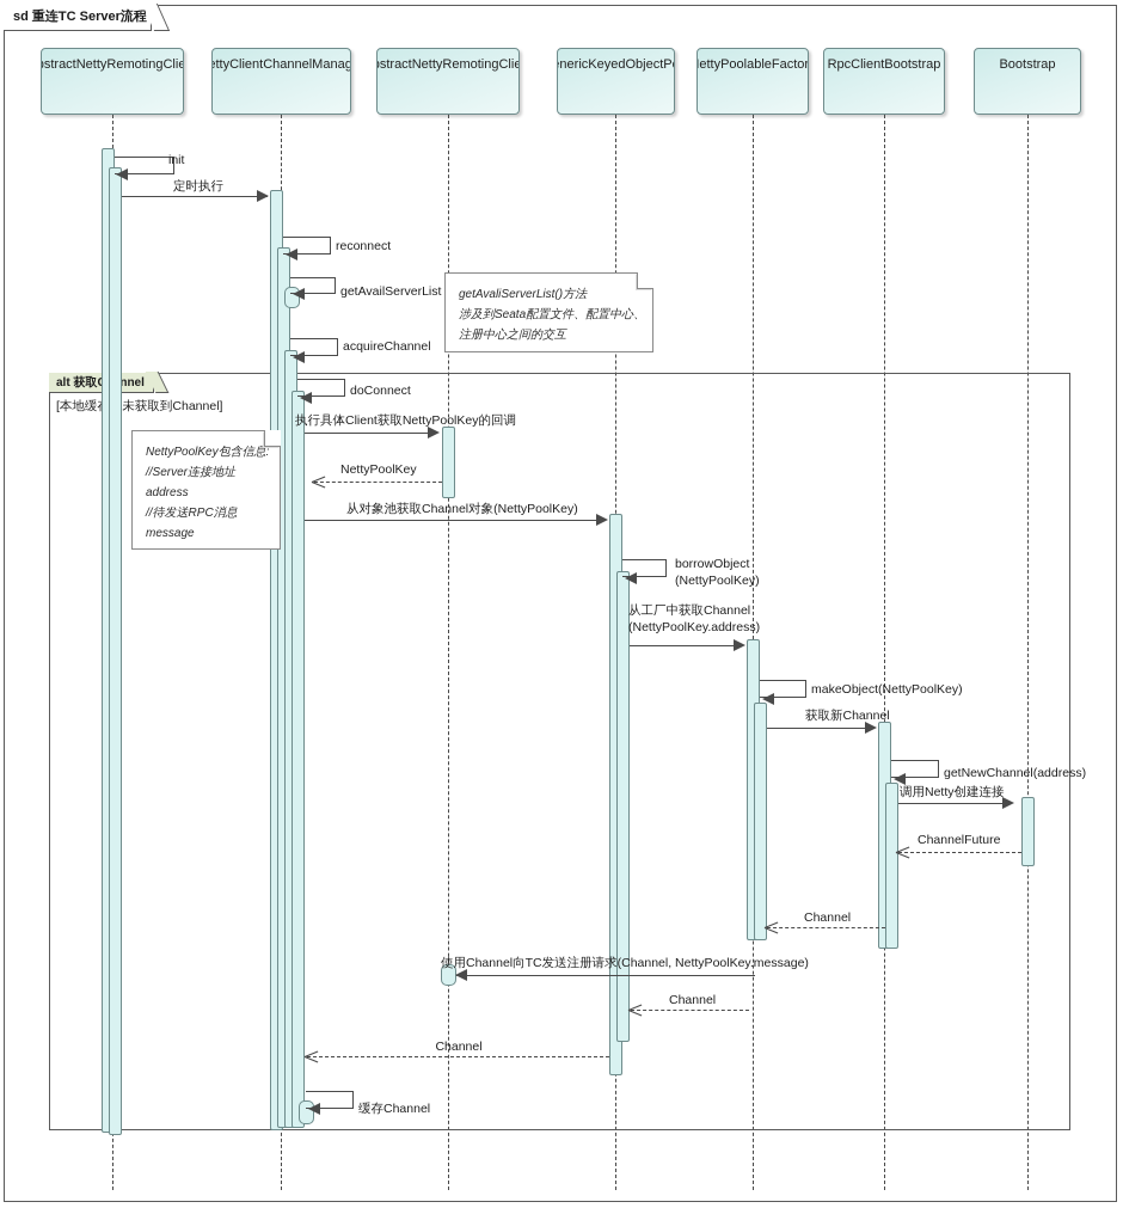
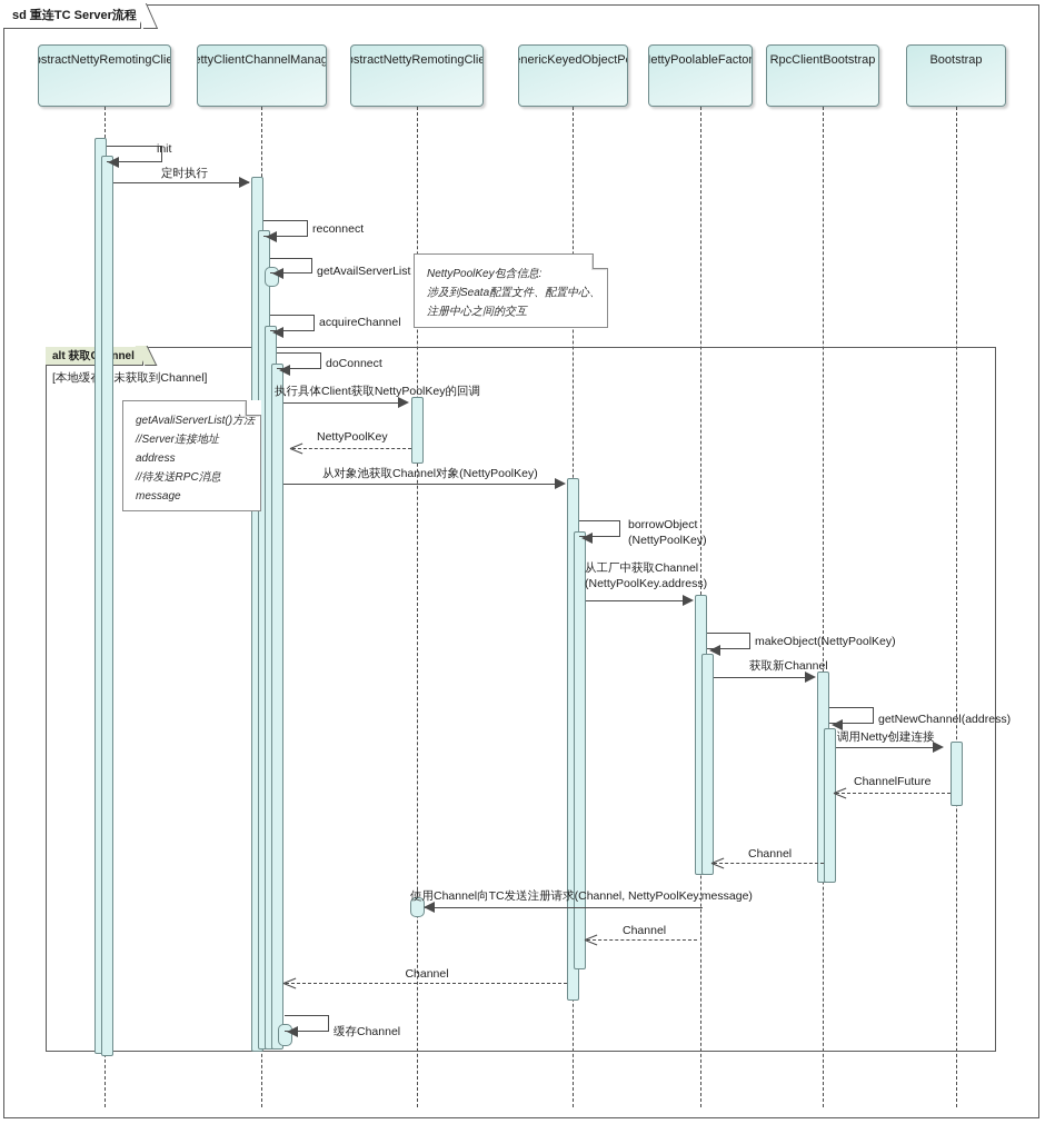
  sd 重连TC Server流程
  stractNettyRemotingClie
  ettyClientChannelManag
  stractNettyRemotingClie
  nericKeyedObjectP
  ettyPoolableFactor
  RpcClientBootstrap
  Bootstrap
  alt 获取nnel
  [本地缓未获取到Channel]
- getAvaliServerList()方法
+ NettyPoolKey包含信息:
  涉及到Seata配置文件、配置中心、
  注册中心之间的交互
- NettyPoolKey包含信息:
+ getAvaliServerList()方法
  //Server连接地址
  address
  //待发送RPC消息
  message
  init
  定时执行
  reconnect
  getAvailServerList
  acquireChannel
  doConnect
  执行具体Client获取NettyPoolKey的回调
  NettyPoolKey
  从对象池获取Channel对象(NettyPoolKey)
  borrowObject
  (NettyPoolKey)
  从工厂中获取Channel
  (NettyPoolKey.address)
  makeObject(NettyPoolKey)
  获取新Channel
  getNewChannel(address)
  调用Netty创建连接
  ChannelFuture
  Channel
  使用Channel向TC发送注册请求(Channel, NettyPoolKey.message)
  Channel
  Channel
  缓存Channel
